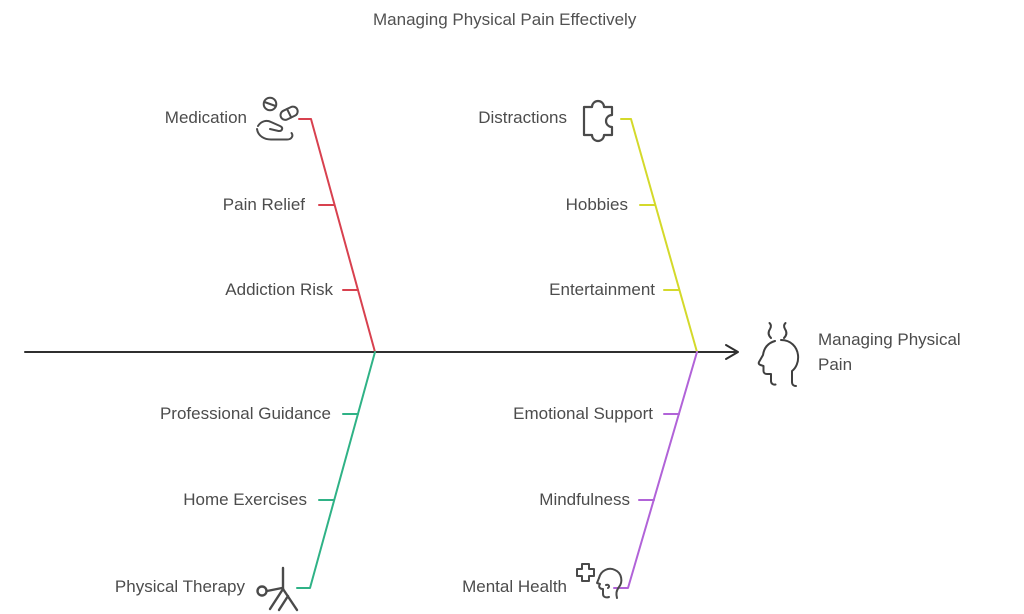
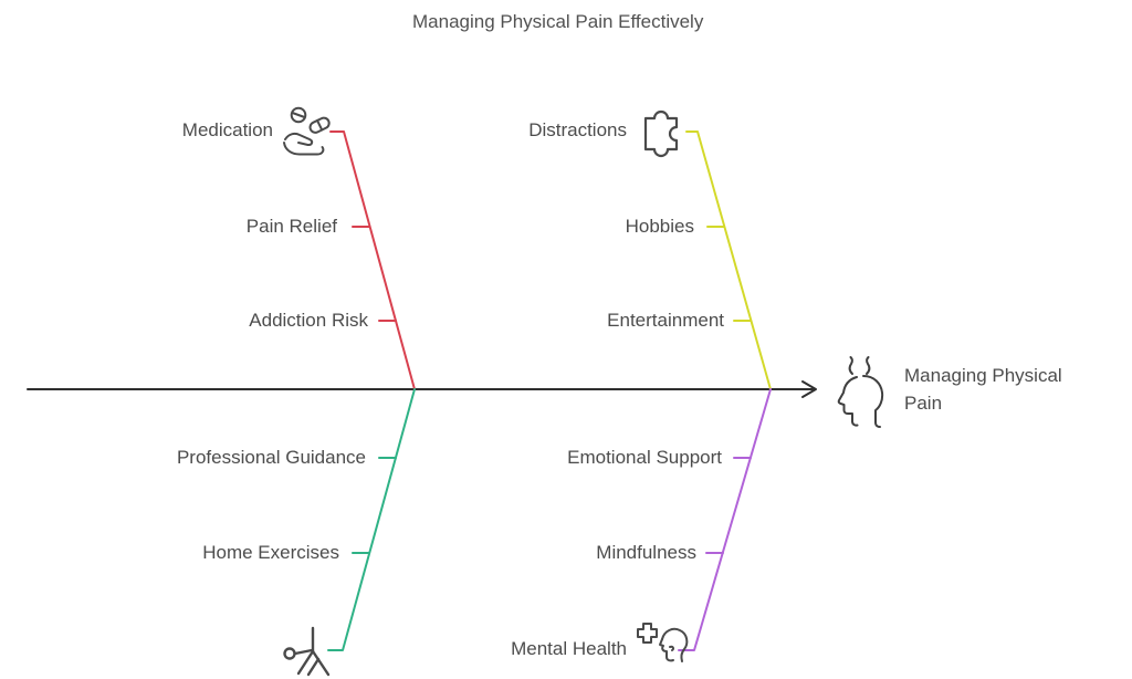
  Managing Physical Pain Effectively
  Medication
  Distractions
- Physical Therapy
  Mental Health
  Pain Relief
  Addiction Risk
  Hobbies
  Entertainment
  Professional Guidance
  Home Exercises
  Emotional Support
  Mindfulness
  Managing Physical Pain
